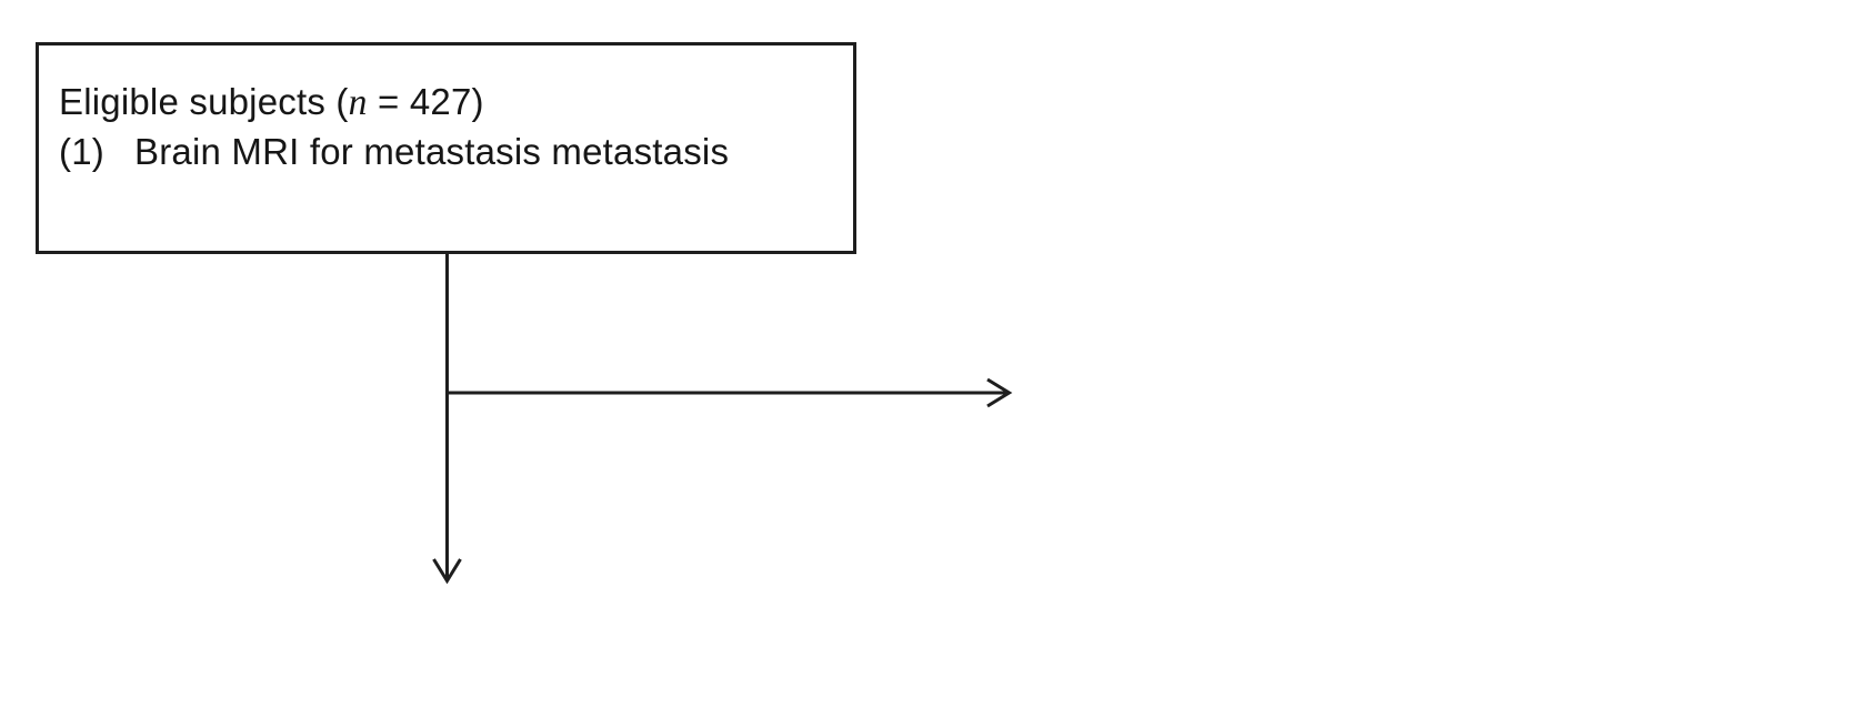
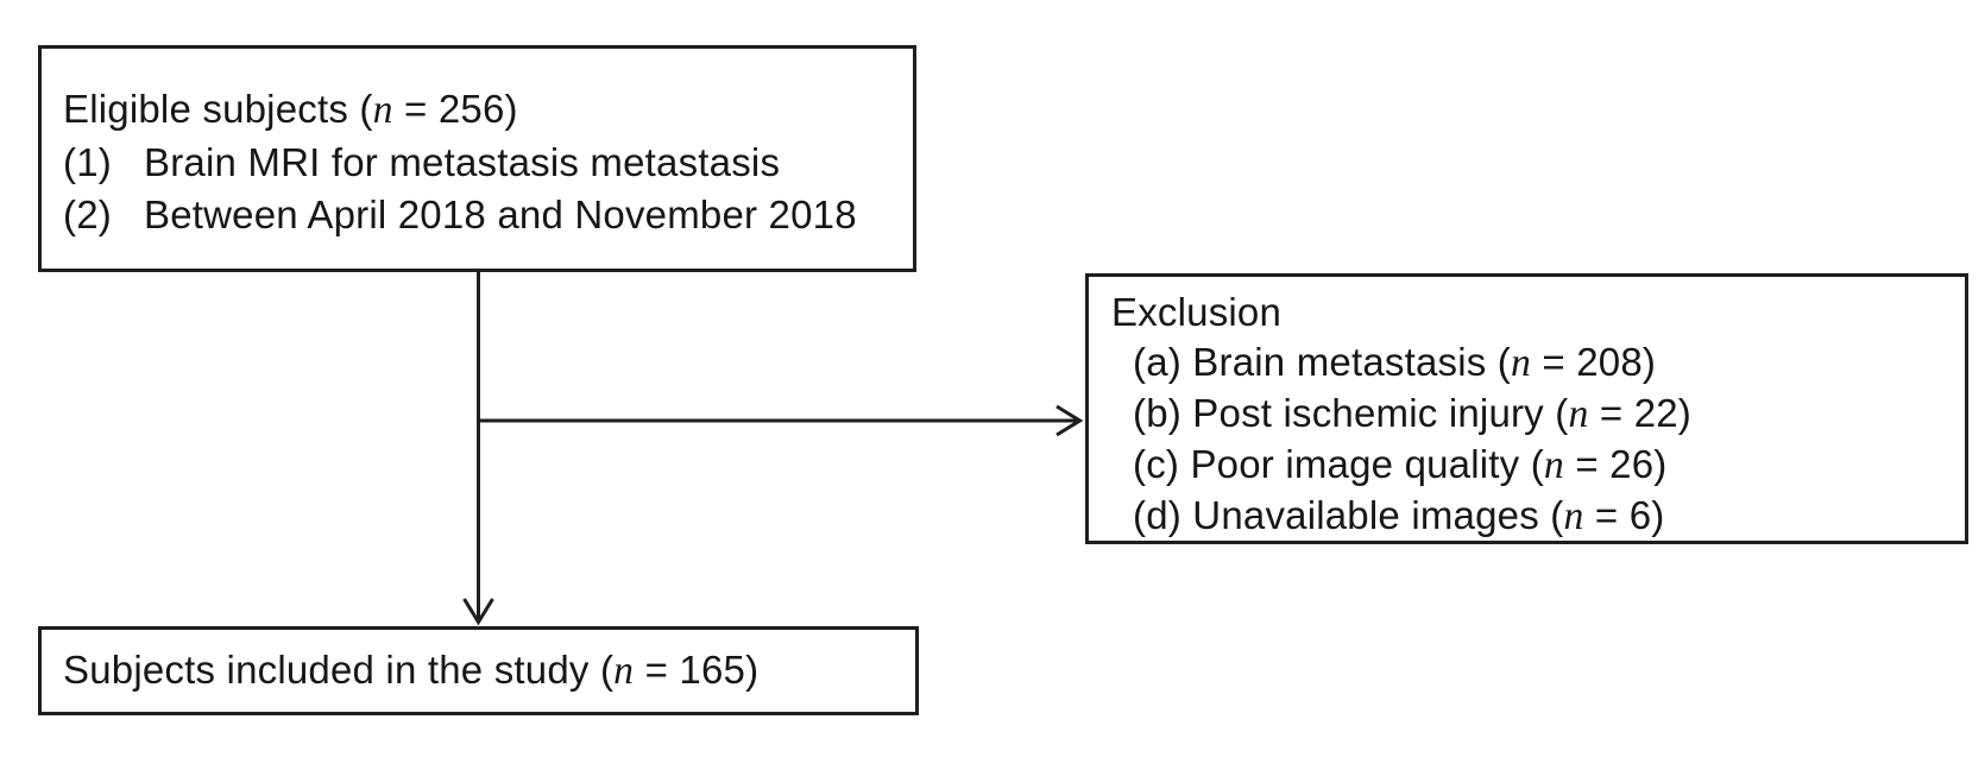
- Eligible subjects (n = 427)
+ Eligible subjects (n = 256)
  (1) Brain MRI for metastasis metastasis
+ (2) Between April 2018 and November 2018
+ Exclusion
+ (a) Brain metastasis (n = 208)
+ (b) Post ischemic injury (n = 22)
+ (c) Poor image quality (n = 26)
+ (d) Unavailable images (n = 6)
+ Subjects included in the study (n = 165)
